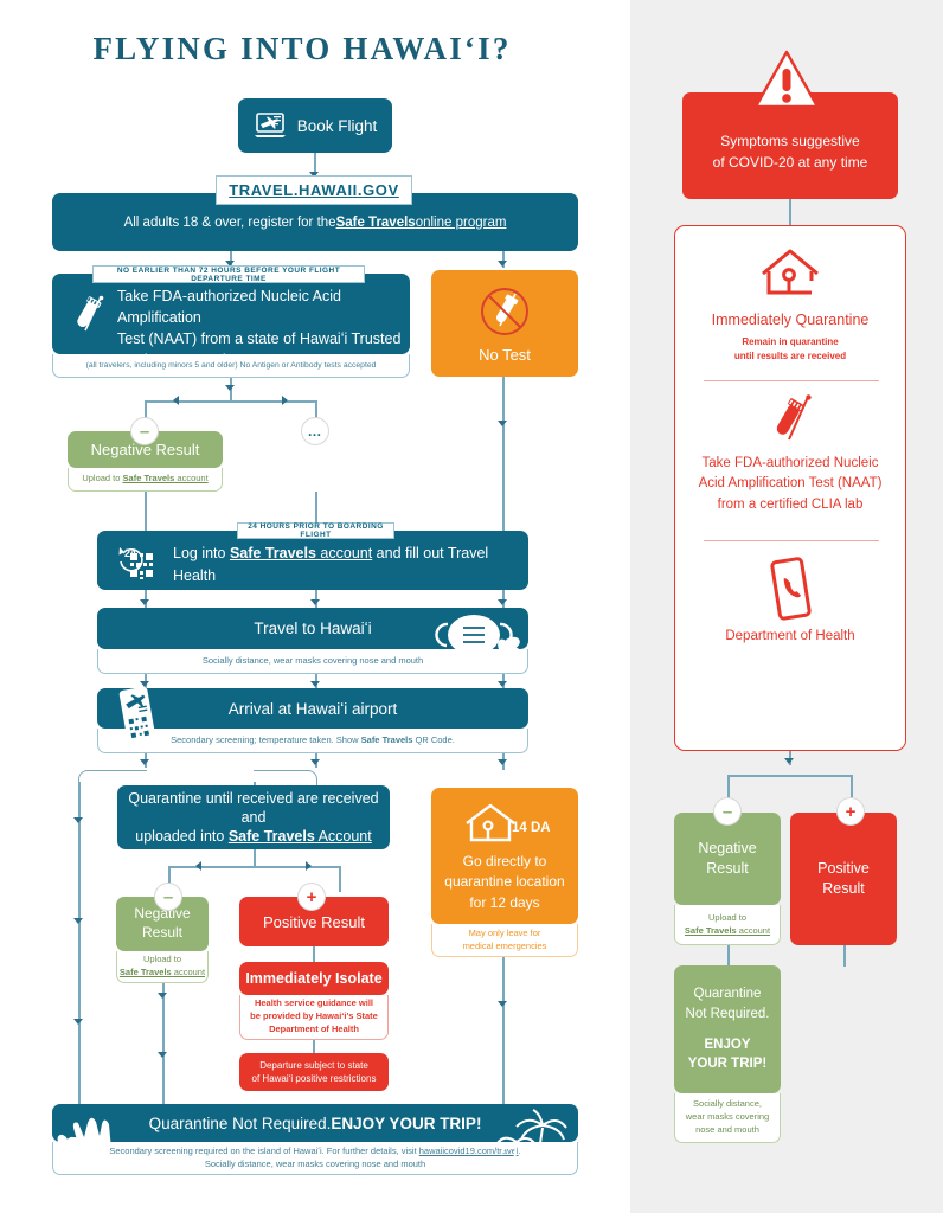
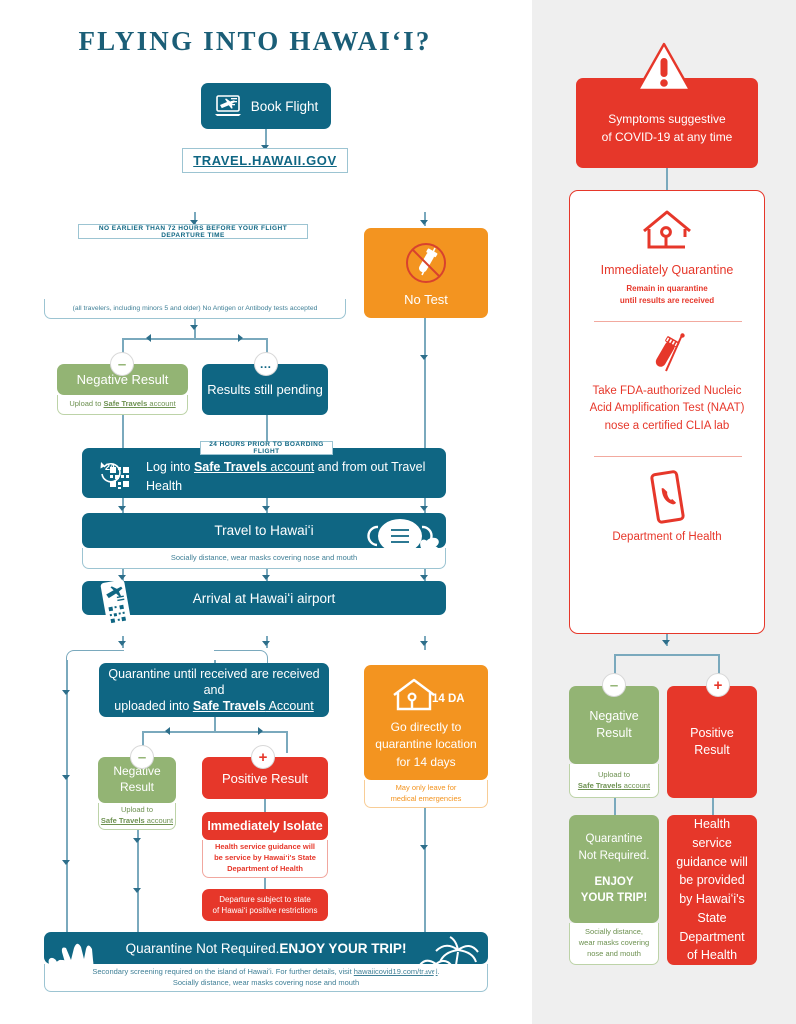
  FLYING INTO HAWAIʻI?
  Book Flight
  TRAVEL.HAWAII.GOV
- All adults 18 & over, register for the
- Safe Travels
- online program
- Take FDA-authorized Nucleic Acid Amplification
- Test (NAAT) from a state of Hawaiʻi Trusted
  No Test
  –
  Negative Result
  Upload to Safe Travels account
  …
+ Results still pending
- Log into Safe Travels account and fill out Travel Health
+ Log into Safe Travels account and from out Travel Health
  Questionnaire. Receie QR Code upon completio.
  Travel to Hawaiʻi
  Socially distance, wear masks covering nose and mouth
  Arrival at Hawaiʻi airport
- Secondary screening; temperature taken. Show Safe Travels QR Code.
  Quarantine until received are received and
  uploaded into Safe Travels Account
  Go directly to
  quarantine location
- for 12 days
+ for 14 days
  May only leave for
  medical emergencies
  –
  Negative
  Result
  Upload to
  Safe Travels account
  +
  Positive Result
  Immediately Isolate
  Health service guidance will
- be provided by Hawaiʻi's State
+ be service by Hawaiʻi's State
  Department of Health
  Departure subject to state
  of Hawaiʻi positive restrictions
  Quarantine Not Required.
  ENJOY YOUR TRIP!
  Secondary screening required on the island of Hawaiʻi. For further details, visit hawaiicovid19.com/trvel.
  Socially distance, wear masks covering nose and mouth
  Symptoms suggestive
- of COVID-20 at any time
+ of COVID-19 at any time
  Immediately Quarantine
  Remain in quarantine
  until results are received
  Take FDA-authorized Nucleic
  Acid Amplification Test (NAAT)
- from a certified CLIA lab
+ nose a certified CLIA lab
  Department of Health
  –
  Negative
  Result
  Upload to
  Safe Travels account
  Quarantine
  Not Required.
  ENJOY
  YOUR TRIP!
  Socially distance,
  wear masks covering
  nose and mouth
  +
  Positive
  Result
+ Health service guidance will be provided by Hawaiʻi's State Department of Health
